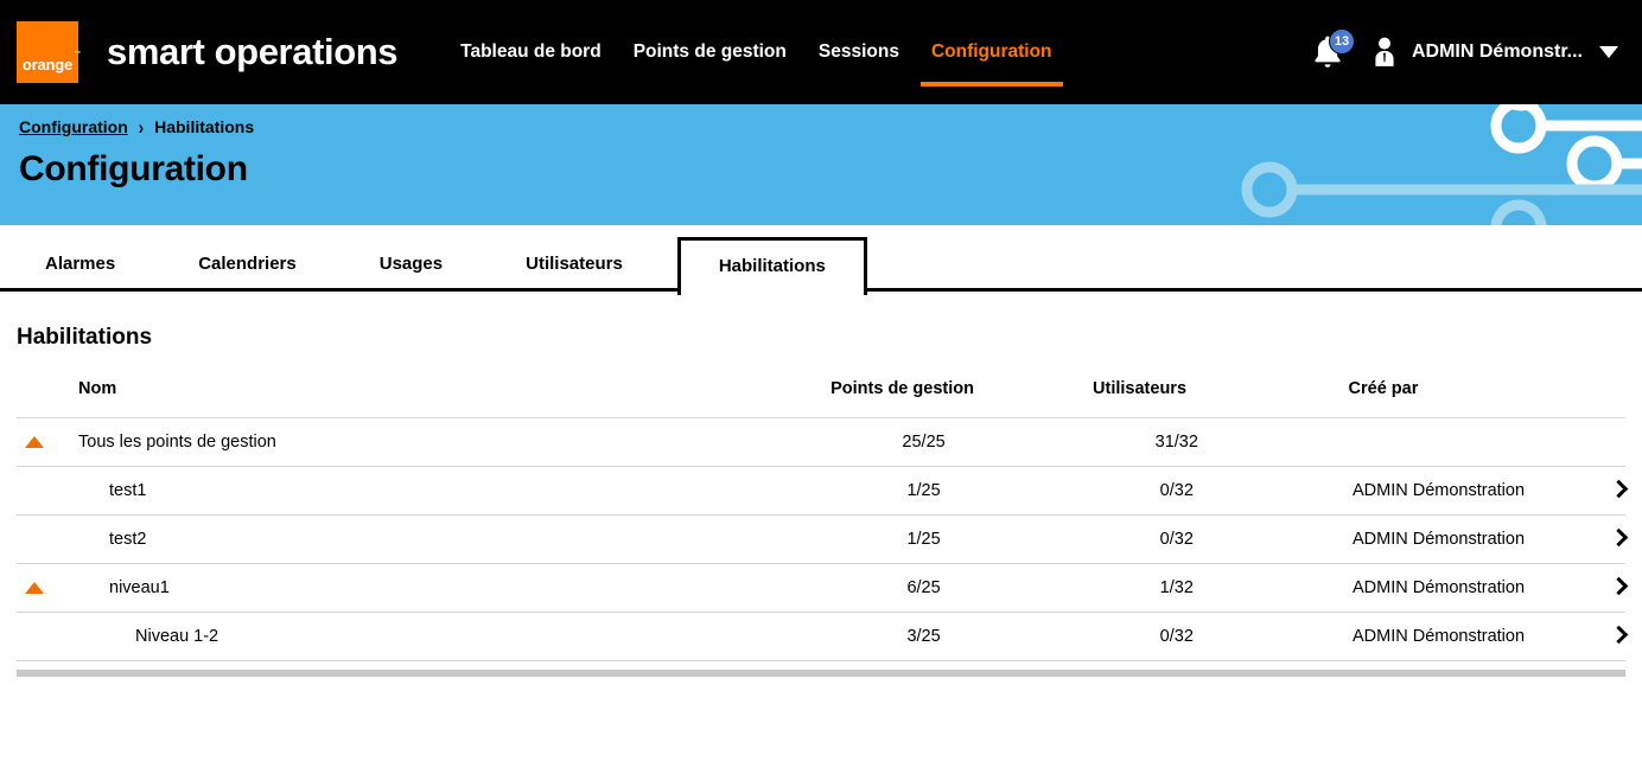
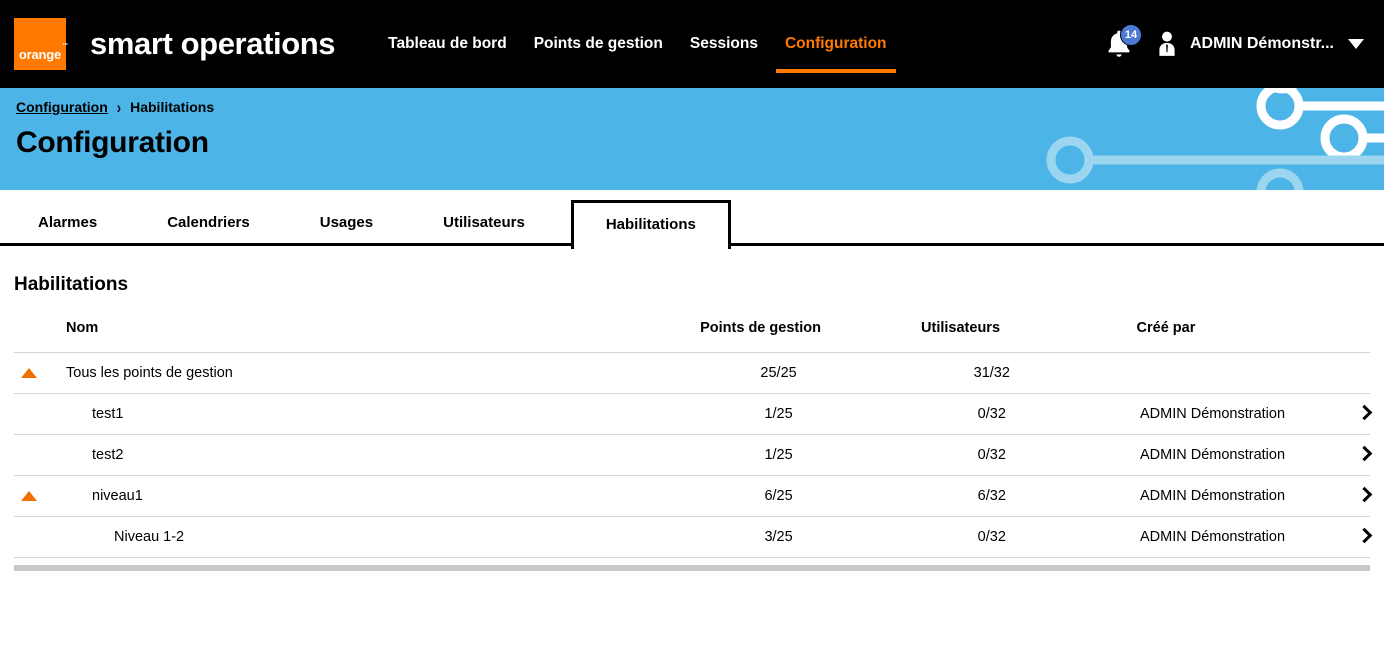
  orange
  smart operations
  Tableau de bord
  Points de gestion
  Sessions
  Configuration
- 13
+ 14
  ADMIN Démonstr...
  Configuration
  ›
  Habilitations
  Configuration
  Alarmes
  Calendriers
  Usages
  Utilisateurs
  Habilitations
  Habilitations
  Nom	Points de gestion	Utilisateurs	Créé par
  Tous les points de gestion	25/25	31/32
  test1	1/25	0/32	ADMIN Démonstration
  test2	1/25	0/32	ADMIN Démonstration
- niveau1	6/25	1/32	ADMIN Démonstration
+ niveau1	6/25	6/32	ADMIN Démonstration
  Niveau 1-2	3/25	0/32	ADMIN Démonstration
